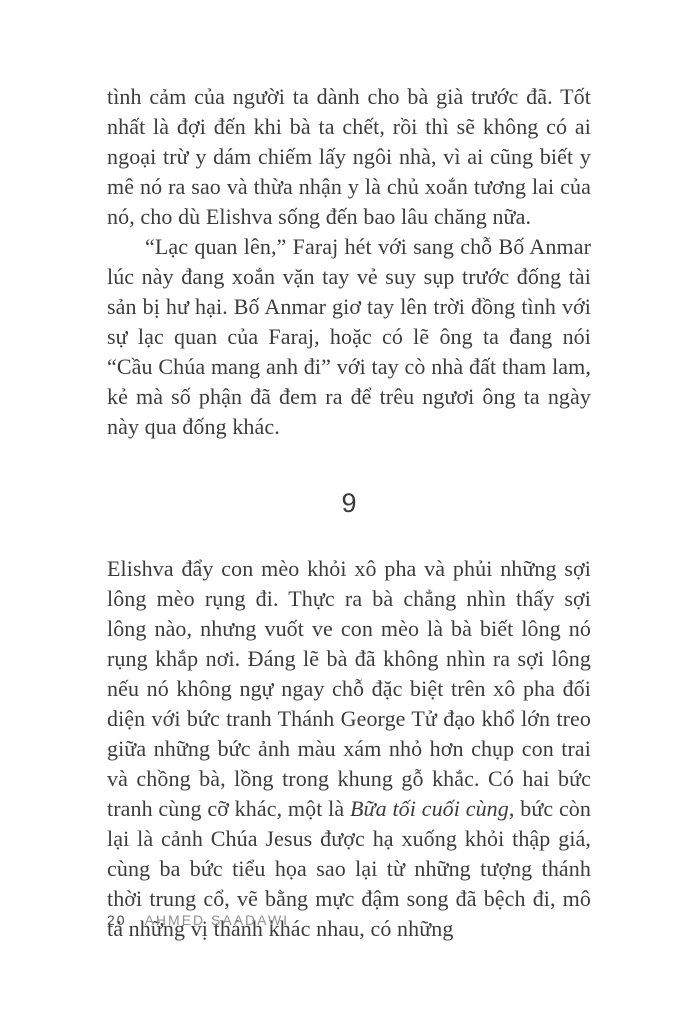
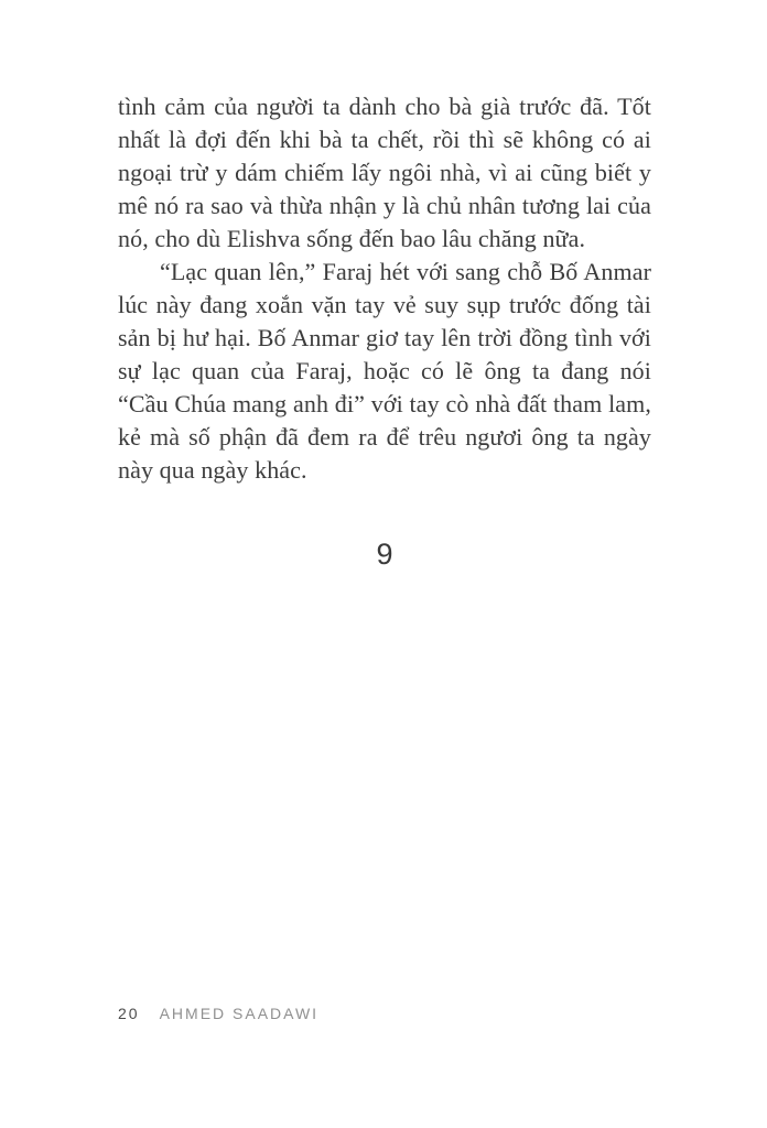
- tình cảm của người ta dành cho bà già trước đã. Tốt nhất là đợi đến khi bà ta chết, rồi thì sẽ không có ai ngoại trừ y dám chiếm lấy ngôi nhà, vì ai cũng biết y mê nó ra sao và thừa nhận y là chủ xoắn tương lai của nó, cho dù Elishva sống đến bao lâu chăng nữa.
+ tình cảm của người ta dành cho bà già trước đã. Tốt nhất là đợi đến khi bà ta chết, rồi thì sẽ không có ai ngoại trừ y dám chiếm lấy ngôi nhà, vì ai cũng biết y mê nó ra sao và thừa nhận y là chủ nhân tương lai của nó, cho dù Elishva sống đến bao lâu chăng nữa.
- “Lạc quan lên,” Faraj hét với sang chỗ Bố Anmar lúc này đang xoắn vặn tay vẻ suy sụp trước đống tài sản bị hư hại. Bố Anmar giơ tay lên trời đồng tình với sự lạc quan của Faraj, hoặc có lẽ ông ta đang nói “Cầu Chúa mang anh đi” với tay cò nhà đất tham lam, kẻ mà số phận đã đem ra để trêu ngươi ông ta ngày này qua đống khác.
+ “Lạc quan lên,” Faraj hét với sang chỗ Bố Anmar lúc này đang xoắn vặn tay vẻ suy sụp trước đống tài sản bị hư hại. Bố Anmar giơ tay lên trời đồng tình với sự lạc quan của Faraj, hoặc có lẽ ông ta đang nói “Cầu Chúa mang anh đi” với tay cò nhà đất tham lam, kẻ mà số phận đã đem ra để trêu ngươi ông ta ngày này qua ngày khác.
  9
- Elishva đẩy con mèo khỏi xô pha và phủi những sợi lông mèo rụng đi. Thực ra bà chẳng nhìn thấy sợi lông nào, nhưng vuốt ve con mèo là bà biết lông nó rụng khắp nơi. Đáng lẽ bà đã không nhìn ra sợi lông nếu nó không ngự ngay chỗ đặc biệt trên xô pha đối diện với bức tranh Thánh George Tử đạo khổ lớn treo giữa những bức ảnh màu xám nhỏ hơn chụp con trai và chồng bà, lồng trong khung gỗ khắc. Có hai bức tranh cùng cỡ khác, một là Bữa tối cuối cùng, bức còn lại là cảnh Chúa Jesus được hạ xuống khỏi thập giá, cùng ba bức tiểu họa sao lại từ những tượng thánh thời trung cổ, vẽ bằng mực đậm song đã bệch đi, mô tả những vị thánh khác nhau, có những
  20 AHMED SAADAWI
